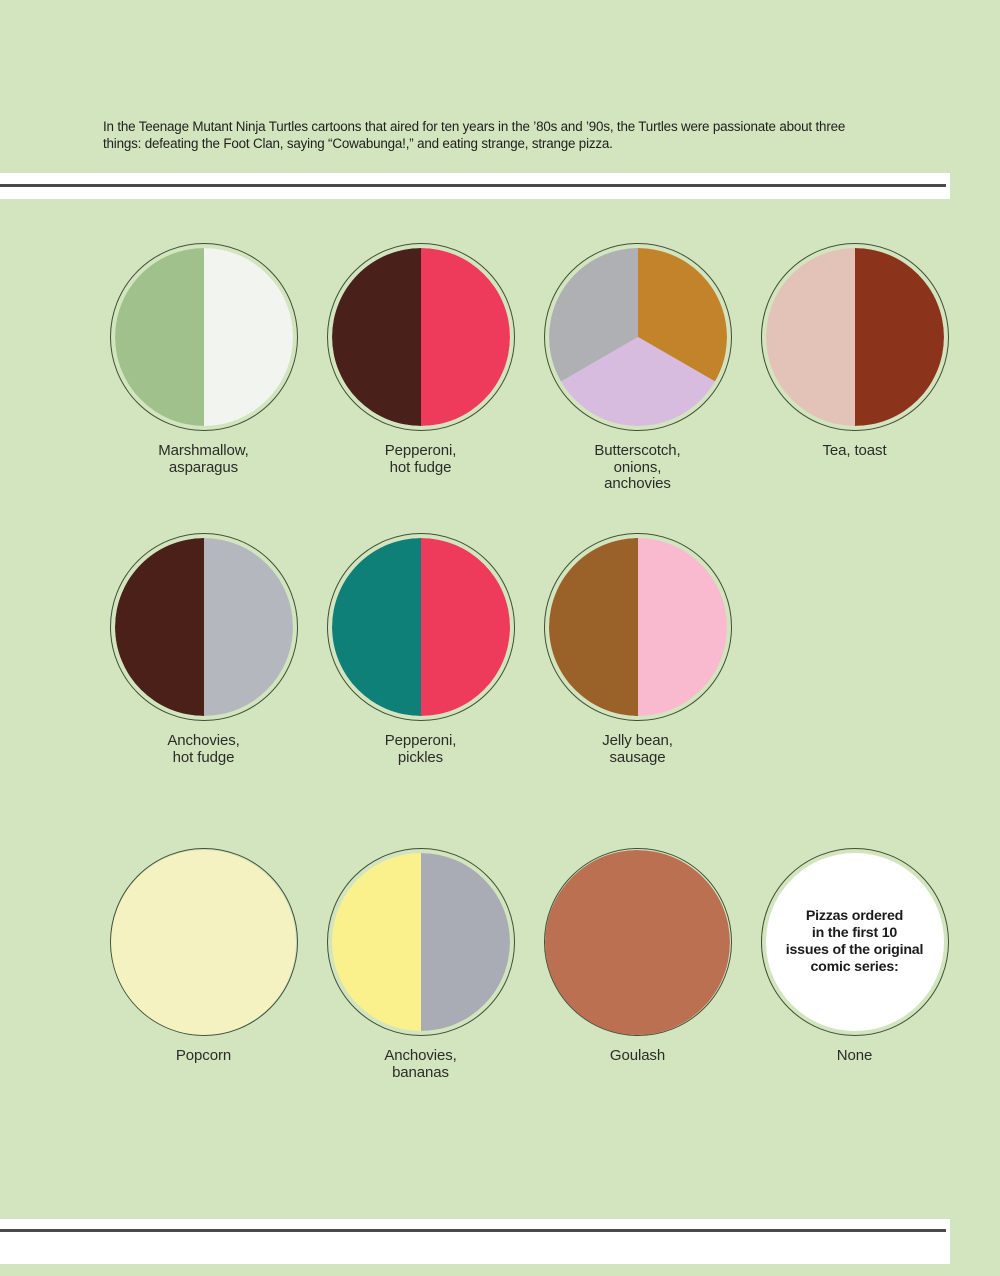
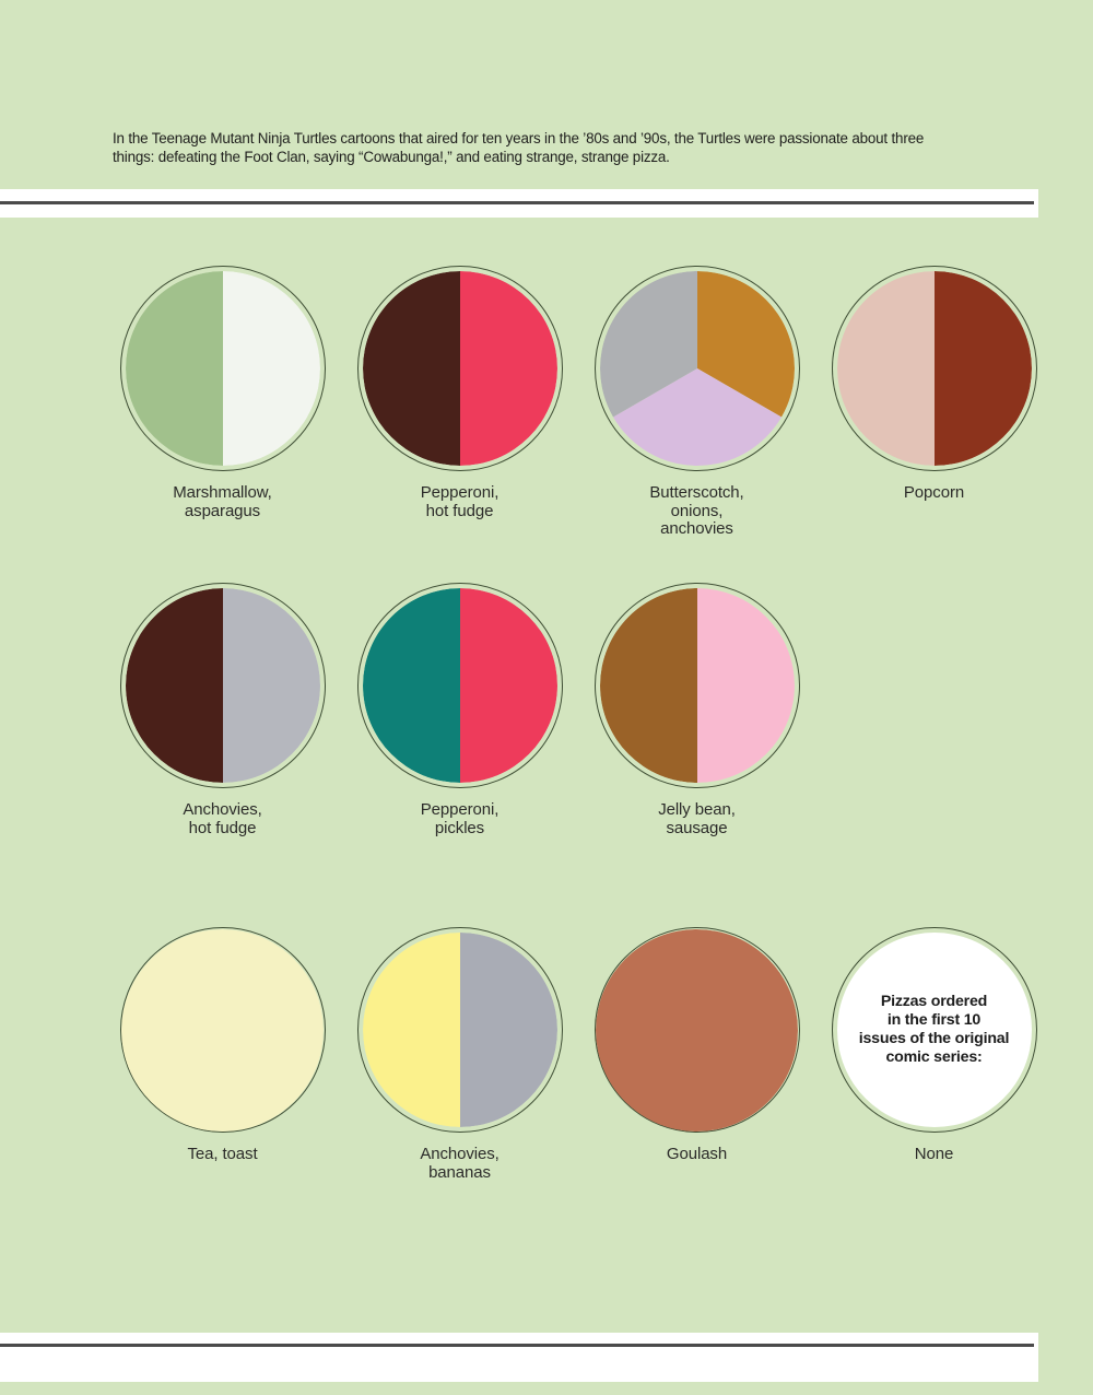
  In the Teenage Mutant Ninja Turtles cartoons that aired for ten years in the ’80s and ’90s, the Turtles were passionate about three things: defeating the Foot Clan, saying “Cowabunga!,” and eating strange, strange pizza.
  Marshmallow,
  asparagus
  Pepperoni,
  hot fudge
  Butterscotch,
  onions,
  anchovies
- Tea, toast
+ Popcorn
  Anchovies,
  hot fudge
  Pepperoni,
  pickles
  Jelly bean,
  sausage
- Popcorn
+ Tea, toast
  Anchovies,
  bananas
  Goulash
  Pizzas ordered
  in the first 10
  issues of the original
  comic series:
  None
